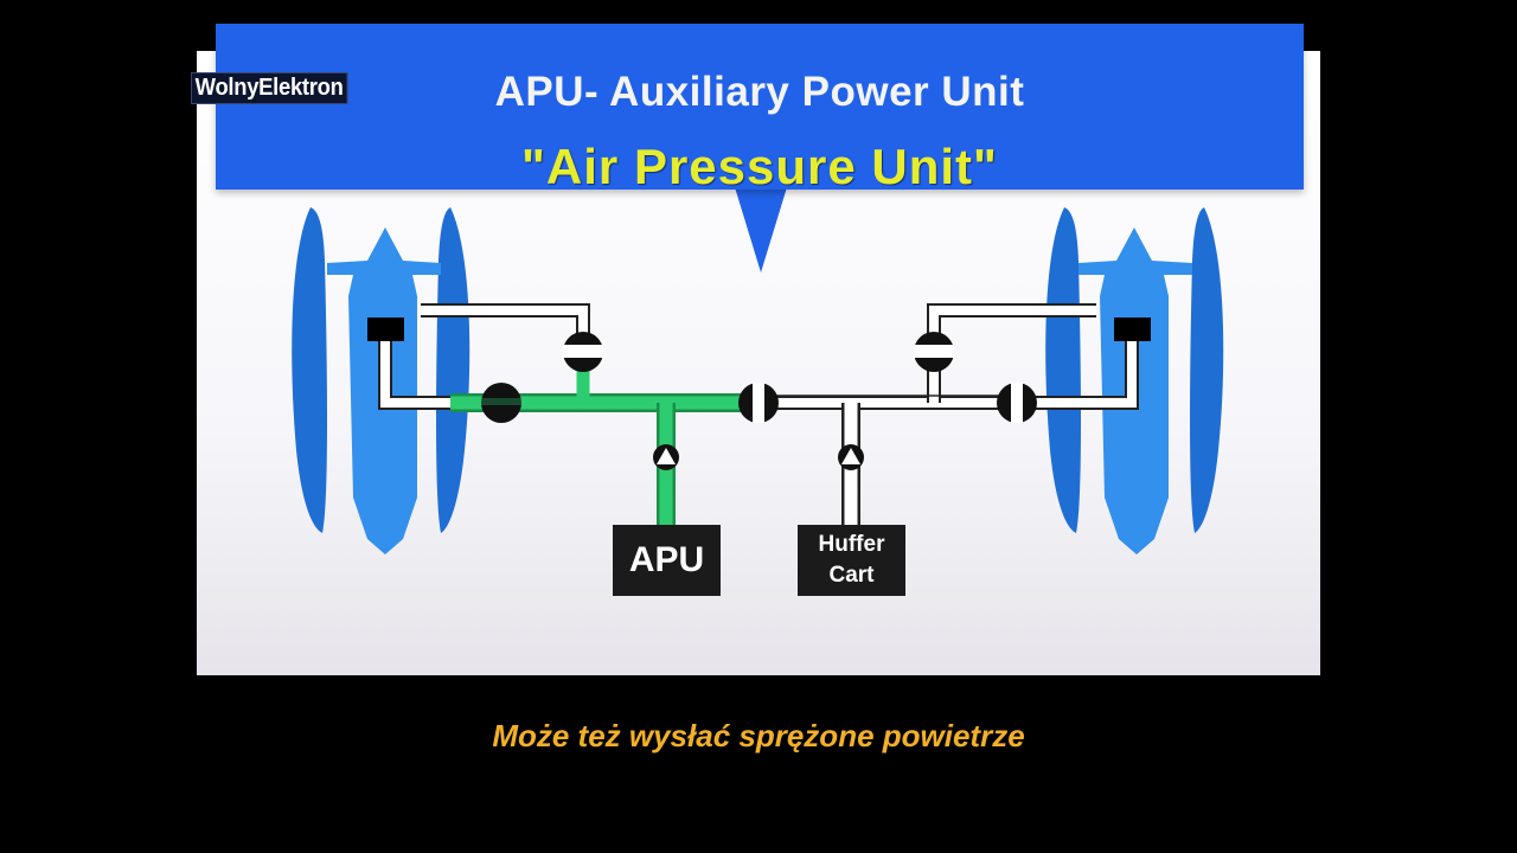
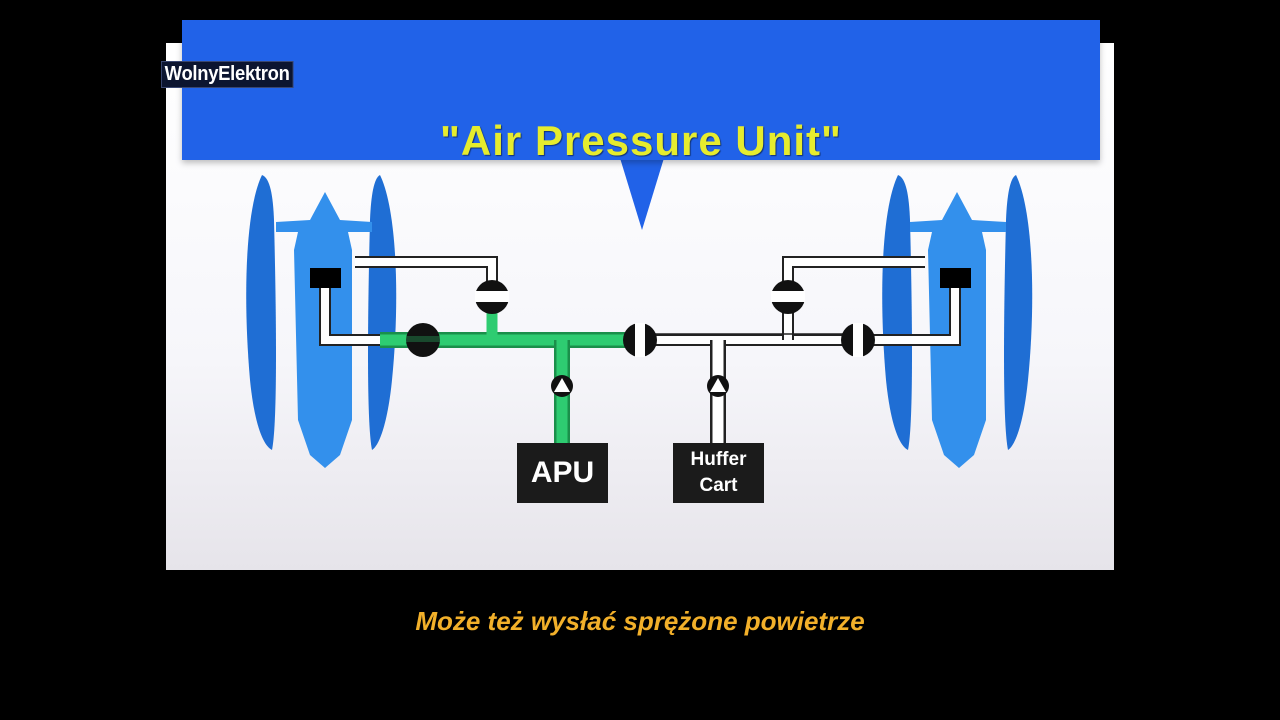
- APU- Auxiliary Power Unit
  "Air Pressure Unit"
  WolnyElektron
  APU
  Huffer
  Cart
  Może też wysłać sprężone powietrze
